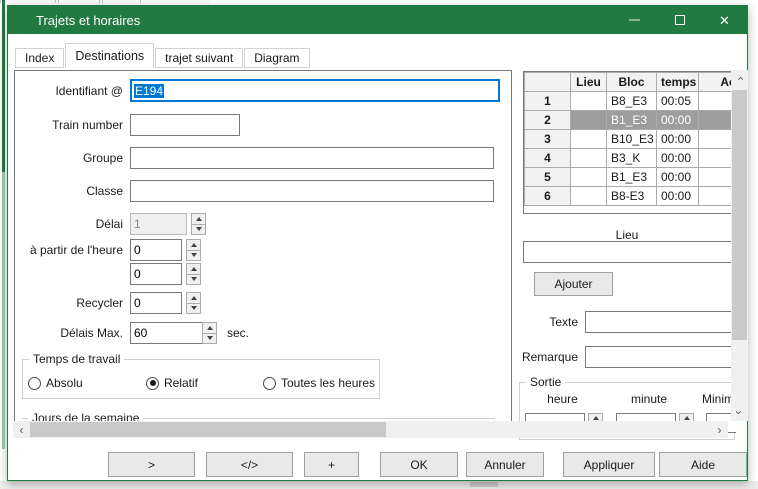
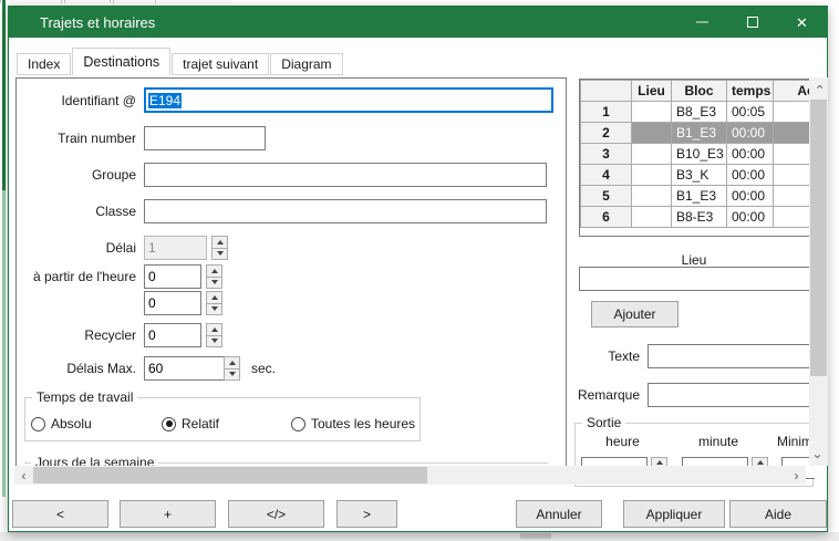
  Trajets et horaires
  ✕
  Index
  Destinations
  trajet suivant
  Diagram
  Identifiant @
  E194
  Train number
  Groupe
  Classe
  Délai
  1
  à partir de l'heure
  0
  0
  Recycler
  0
  Délais Max.
  60
  sec.
  Temps de travail
  Absolu
  Relatif
  Toutes les heures
  Jours de la semaine
  	Lieu	Bloc	temps	A
  1		B8_E3	00:05
  2		B1_E3	00:00
  3		B10_E3	00:00
  4		B3_K	00:00
  5		B1_E3	00:00
  6		B8-E3	00:00
  Lieu
  Ajouter
  Texte
  Remarque
  Sortie
  heure
  minute
  Minim
  ‹
  ›
+ <
- >
+ +
  </>
- +
+ >
- OK
  Annuler
  Appliquer
  Aide
